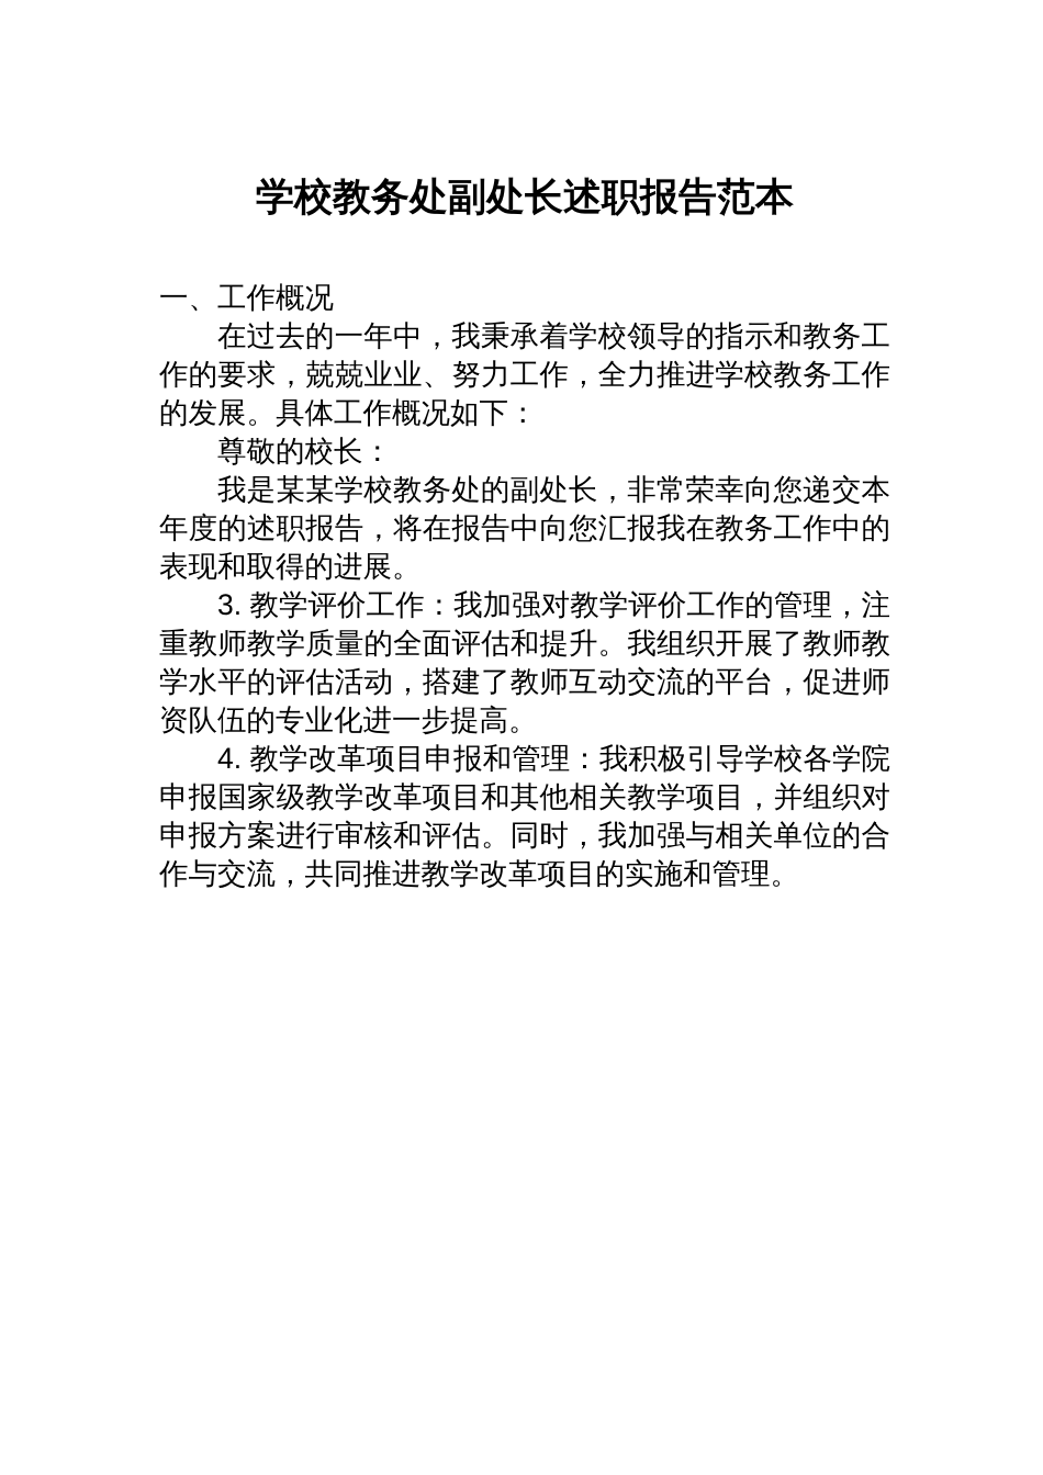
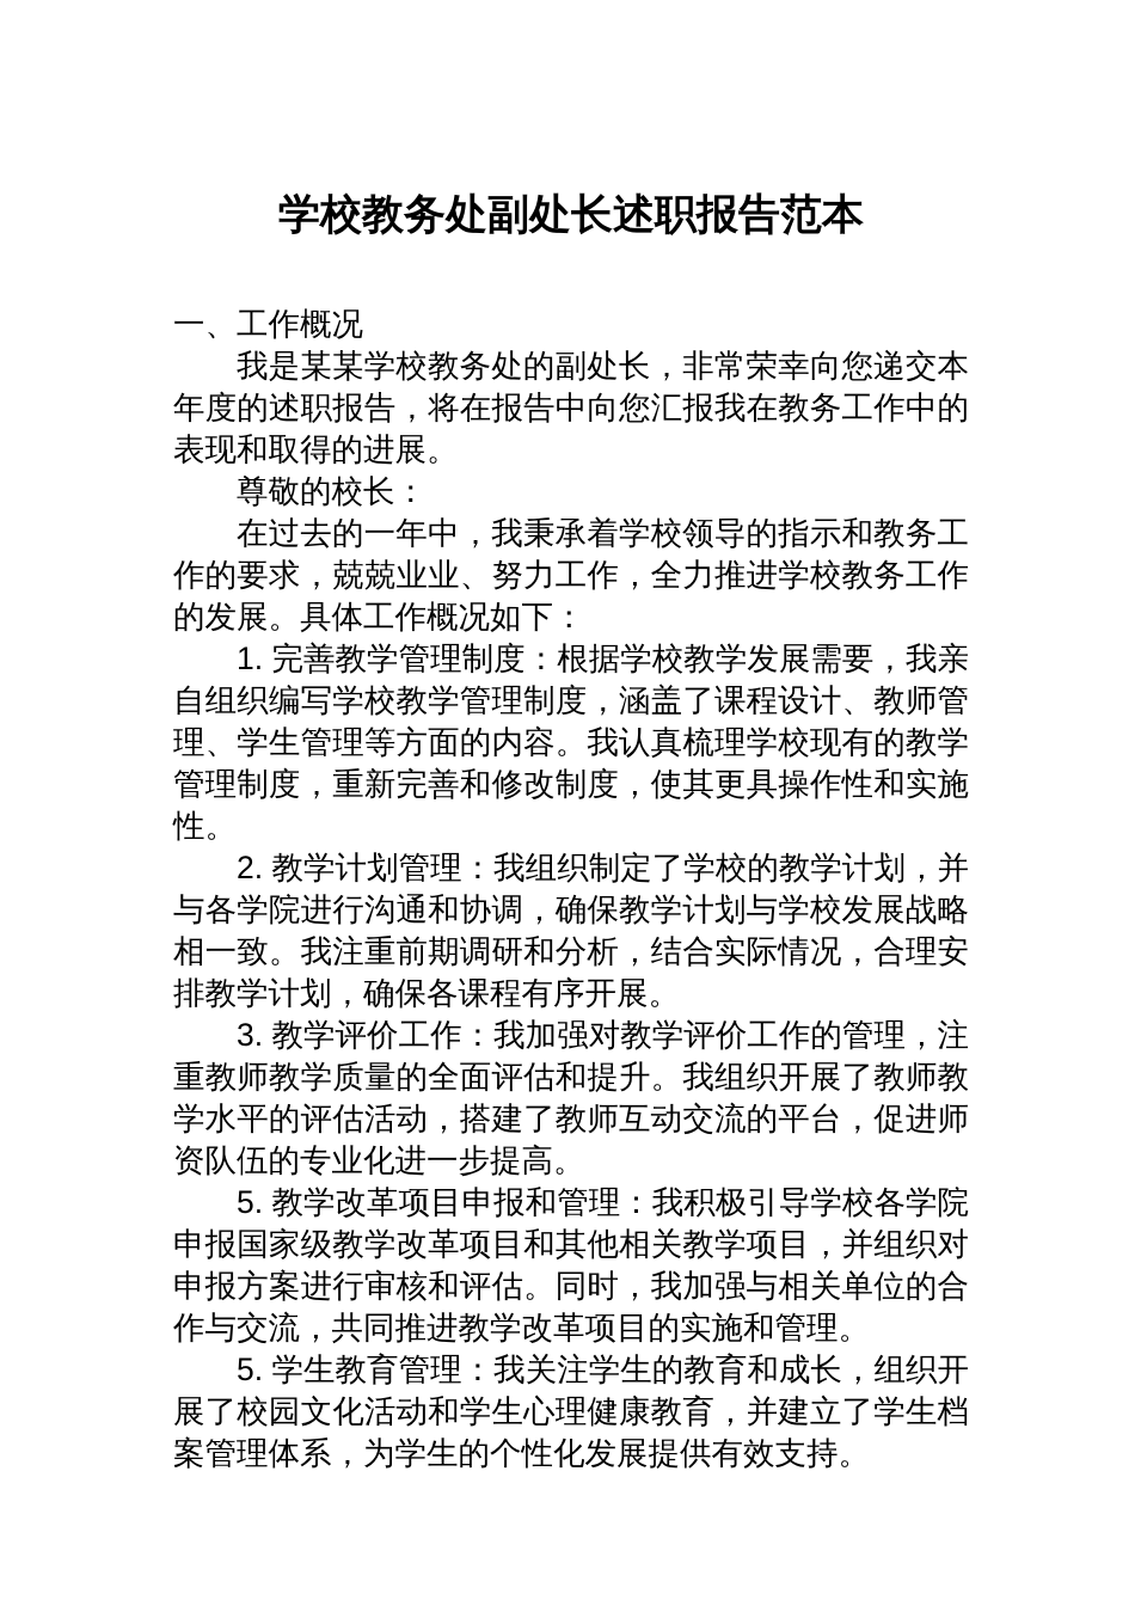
  学校教务处副处长述职报告范本
  一、工作概况
- 在过去的一年中，我秉承着学校领导的指示和教务工作的要求，兢兢业业、努力工作，全力推进学校教务工作的发展。具体工作概况如下：
+ 我是某某学校教务处的副处长，非常荣幸向您递交本年度的述职报告，将在报告中向您汇报我在教务工作中的表现和取得的进展。
  尊敬的校长：
- 我是某某学校教务处的副处长，非常荣幸向您递交本年度的述职报告，将在报告中向您汇报我在教务工作中的表现和取得的进展。
+ 在过去的一年中，我秉承着学校领导的指示和教务工作的要求，兢兢业业、努力工作，全力推进学校教务工作的发展。具体工作概况如下：
+ 1. 完善教学管理制度：根据学校教学发展需要，我亲自组织编写学校教学管理制度，涵盖了课程设计、教师管理、学生管理等方面的内容。我认真梳理学校现有的教学管理制度，重新完善和修改制度，使其更具操作性和实施性。
+ 2. 教学计划管理：我组织制定了学校的教学计划，并与各学院进行沟通和协调，确保教学计划与学校发展战略相一致。我注重前期调研和分析，结合实际情况，合理安排教学计划，确保各课程有序开展。
  3. 教学评价工作：我加强对教学评价工作的管理，注重教师教学质量的全面评估和提升。我组织开展了教师教学水平的评估活动，搭建了教师互动交流的平台，促进师资队伍的专业化进一步提高。
- 4. 教学改革项目申报和管理：我积极引导学校各学院申报国家级教学改革项目和其他相关教学项目，并组织对申报方案进行审核和评估。同时，我加强与相关单位的合作与交流，共同推进教学改革项目的实施和管理。
+ 5. 教学改革项目申报和管理：我积极引导学校各学院申报国家级教学改革项目和其他相关教学项目，并组织对申报方案进行审核和评估。同时，我加强与相关单位的合作与交流，共同推进教学改革项目的实施和管理。
+ 5. 学生教育管理：我关注学生的教育和成长，组织开展了校园文化活动和学生心理健康教育，并建立了学生档案管理体系，为学生的个性化发展提供有效支持。
